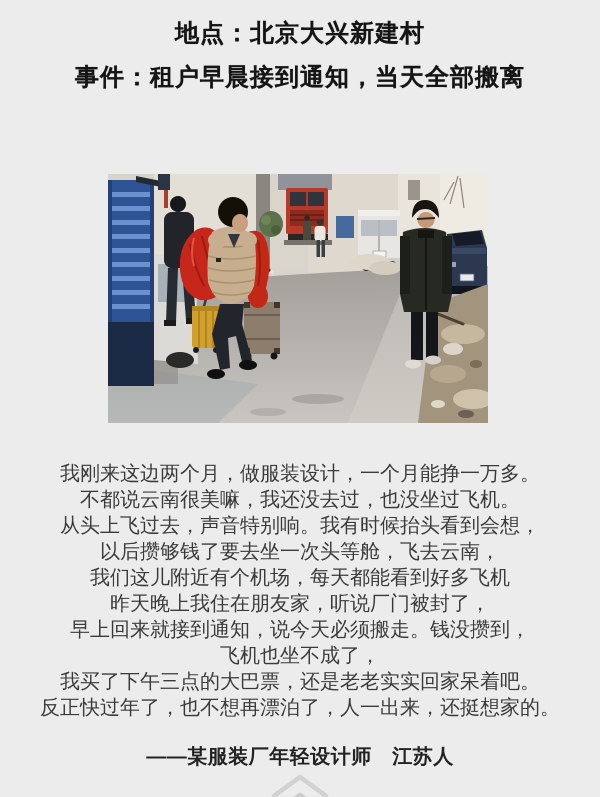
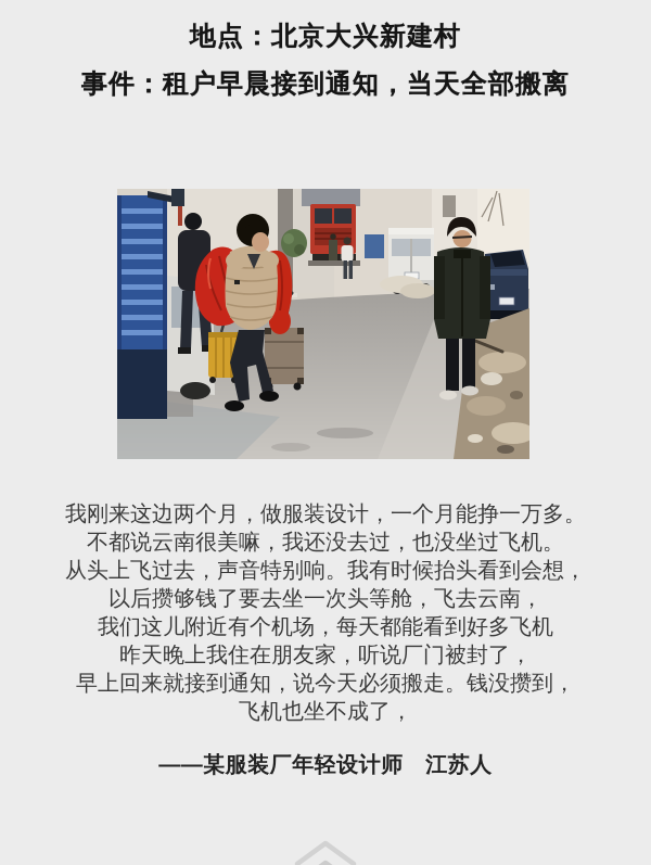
  地点：北京大兴新建村
  事件：租户早晨接到通知，当天全部搬离
  我刚来这边两个月，做服装设计，一个月能挣一万多。
  不都说云南很美嘛，我还没去过，也没坐过飞机。
  从头上飞过去，声音特别响。我有时候抬头看到会想，
  以后攒够钱了要去坐一次头等舱，飞去云南，
  我们这儿附近有个机场，每天都能看到好多飞机
  昨天晚上我住在朋友家，听说厂门被封了，
  早上回来就接到通知，说今天必须搬走。钱没攒到，
  飞机也坐不成了，
- 我买了下午三点的大巴票，还是老老实实回家呆着吧。
- 反正快过年了，也不想再漂泊了，人一出来，还挺想家的。
  ——某服装厂年轻设计师 江苏人
